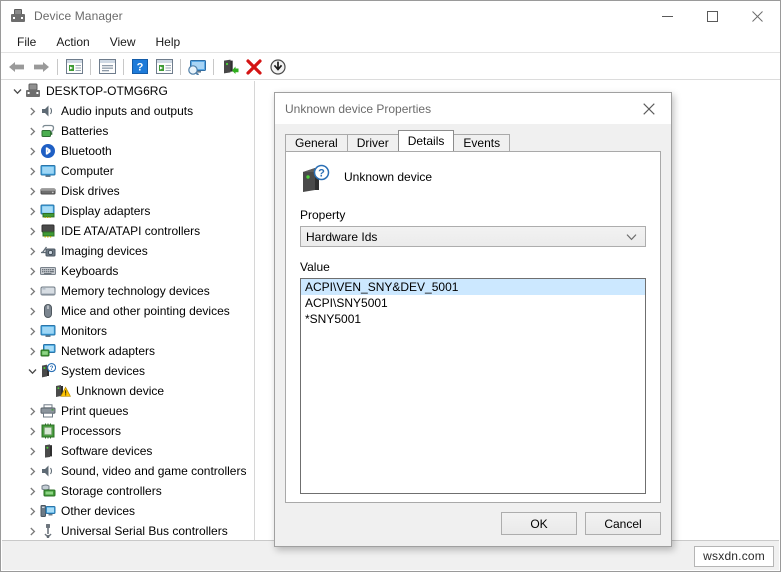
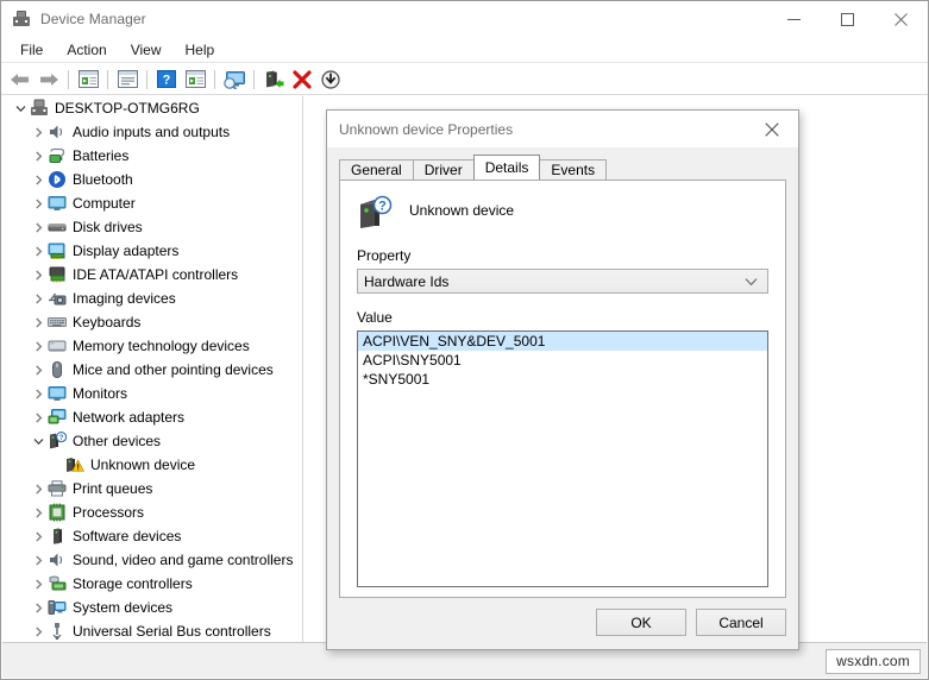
  Device Manager
  File
  Action
  View
  Help
  ?
  DESKTOP-OTMG6RG
  Audio inputs and outputs
  Batteries
  Bluetooth
  Computer
  Disk drives
  Display adapters
  IDE ATA/ATAPI controllers
  Imaging devices
  Keyboards
  Memory technology devices
  Mice and other pointing devices
  Monitors
  Network adapters
- System devices
+ Other devices
  Unknown device
  Print queues
  Processors
  Software devices
  Sound, video and game controllers
  Storage controllers
- Other devices
+ System devices
  Universal Serial Bus controllers
  Unknown device Properties
  General
  Driver
  Details
  Events
  ?
  Unknown device
  Property
  Hardware Ids
  Value
  ACPI\VEN_SNY&DEV_5001
  ACPI\SNY5001
  *SNY5001
  OK
  Cancel
  wsxdn.com
